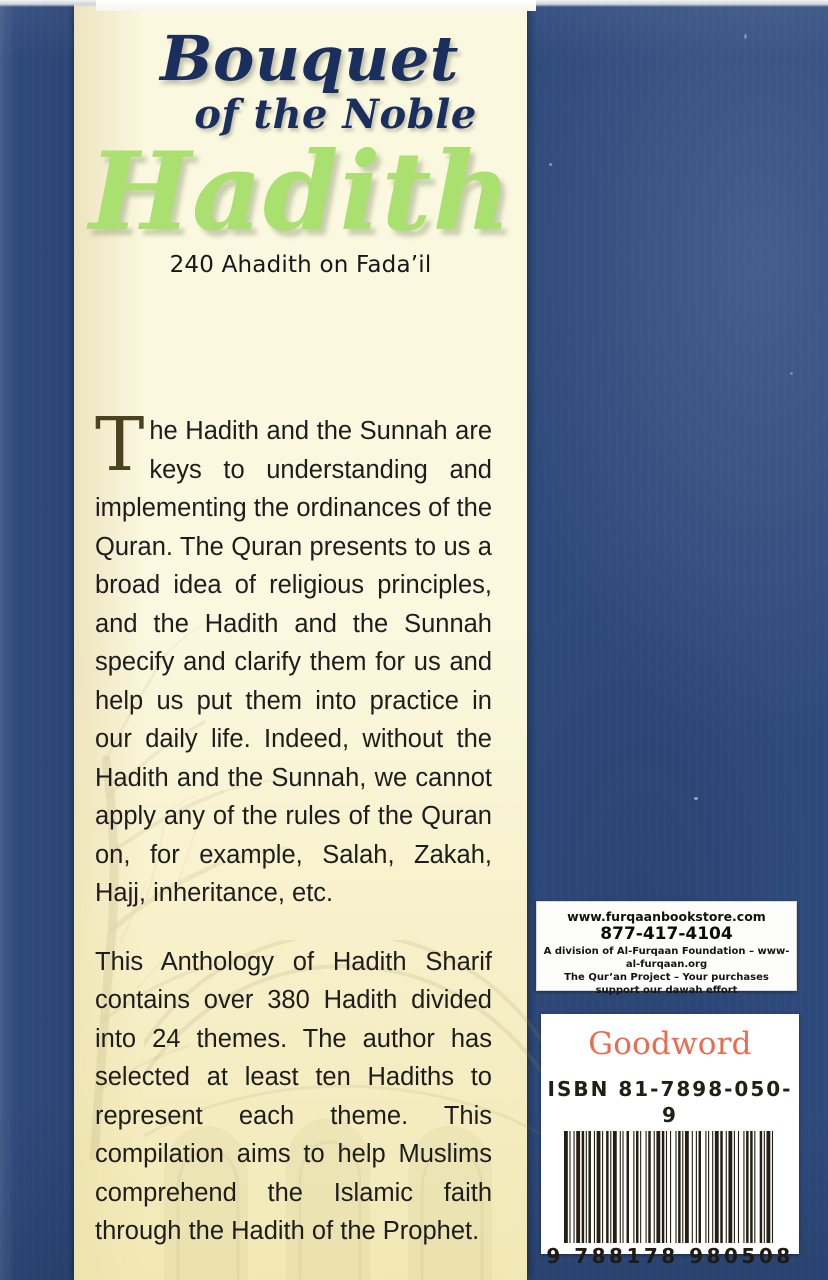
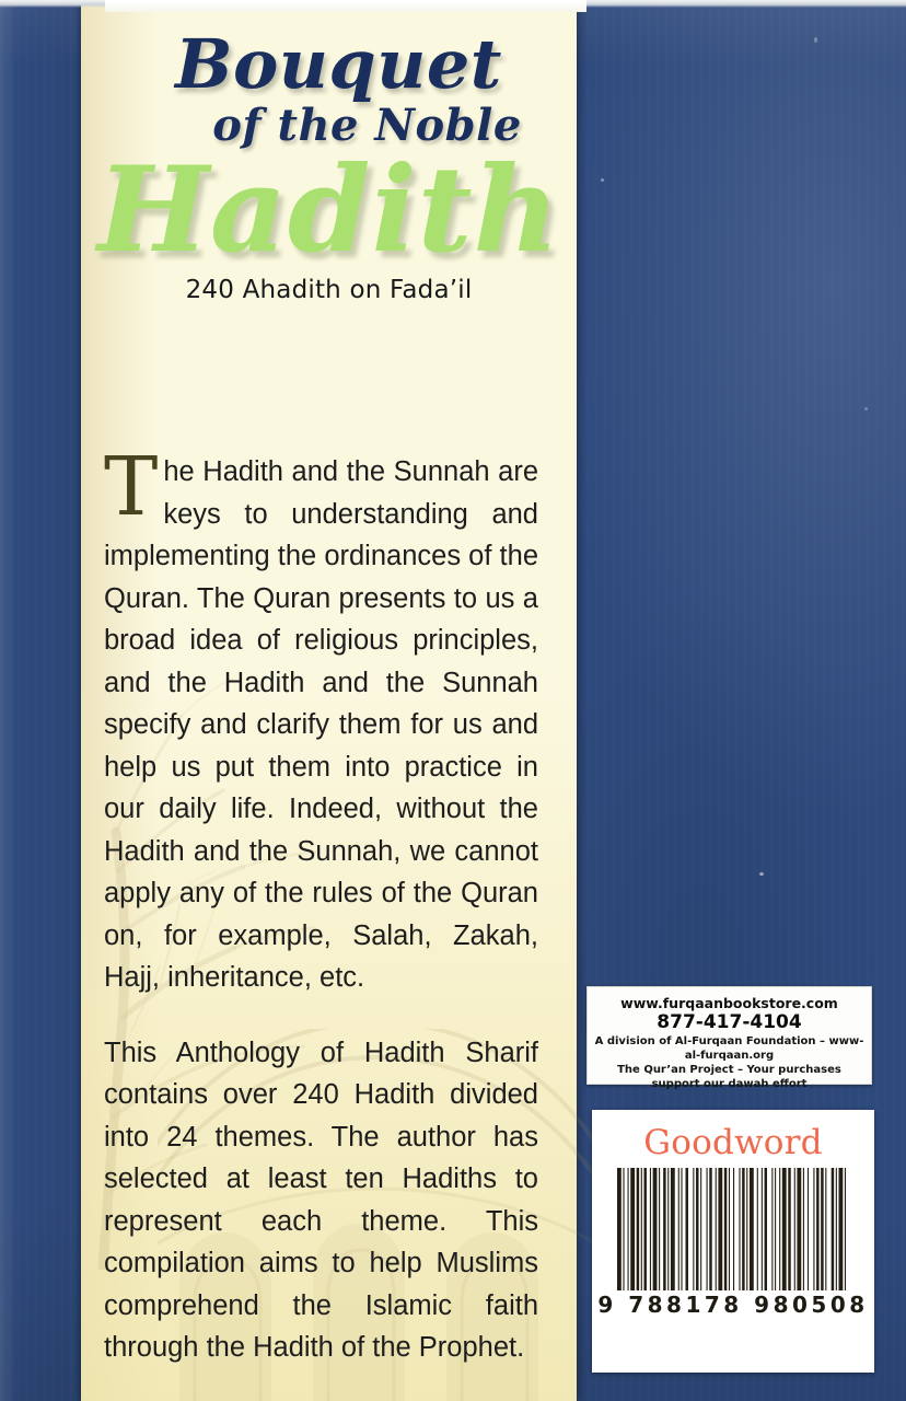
  Bouquet
  of the Noble
  Hadith
  240 Ahadith on Fada’il
  T
  he Hadith and the Sunnah are keys to understanding and implementing the ordinances of the Quran. The Quran presents to us a broad idea of religious principles, and the Hadith and the Sunnah specify and clarify them for us and help us put them into practice in our daily life. Indeed, without the Hadith and the Sunnah, we cannot apply any of the rules of the Quran on, for example, Salah, Zakah, Hajj, inheritance, etc.
- This Anthology of Hadith Sharif contains over 380 Hadith divided into 24 themes. The author has selected at least ten Hadiths to represent each theme. This compilation aims to help Muslims comprehend the Islamic faith through the Hadith of the Prophet.
+ This Anthology of Hadith Sharif contains over 240 Hadith divided into 24 themes. The author has selected at least ten Hadiths to represent each theme. This compilation aims to help Muslims comprehend the Islamic faith through the Hadith of the Prophet.
  www.furqaanbookstore.com
  877-417-4104
  A division of Al-Furqaan Foundation – www-al-furqaan.org
  The Qur’an Project – Your purchases
  support our dawah effort
  Goodword
- ISBN 81-7898-050-9
  9 788178 980508
